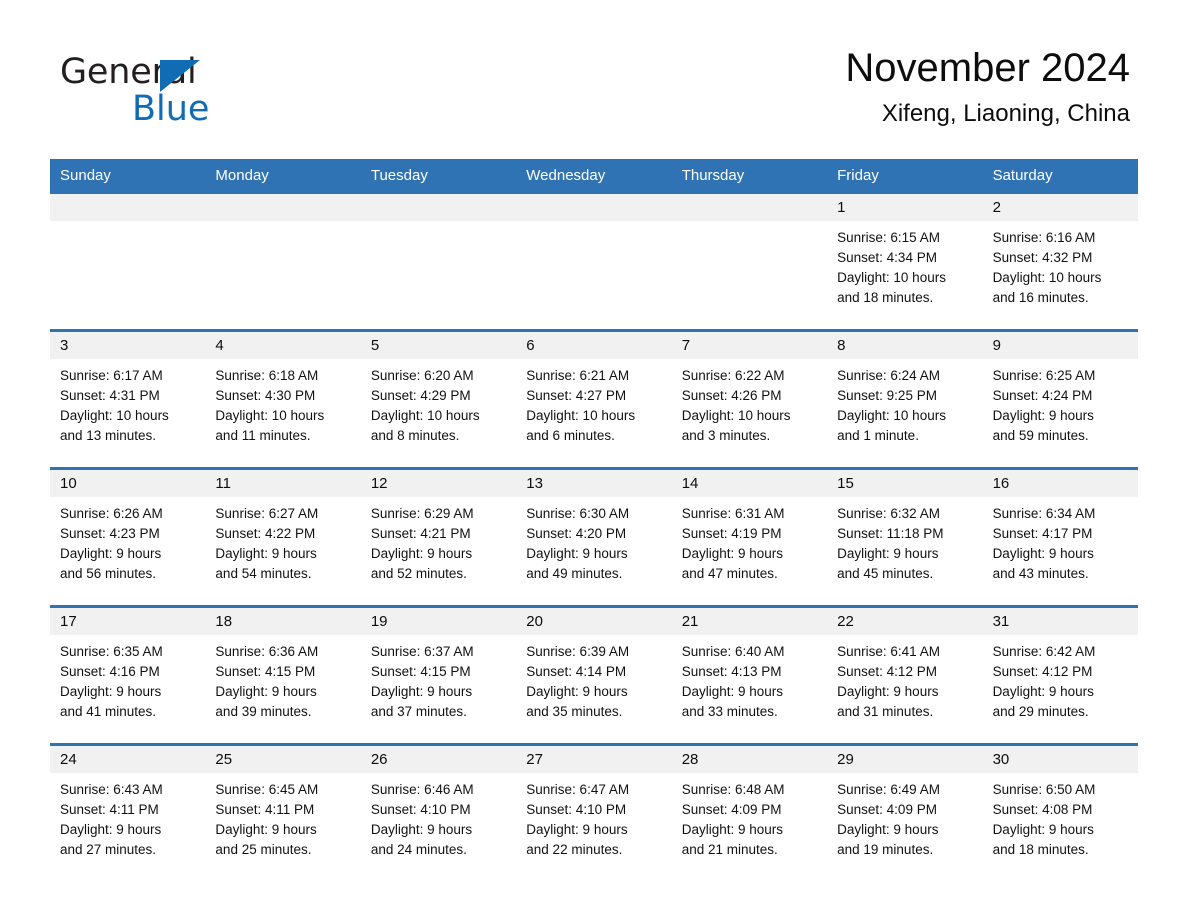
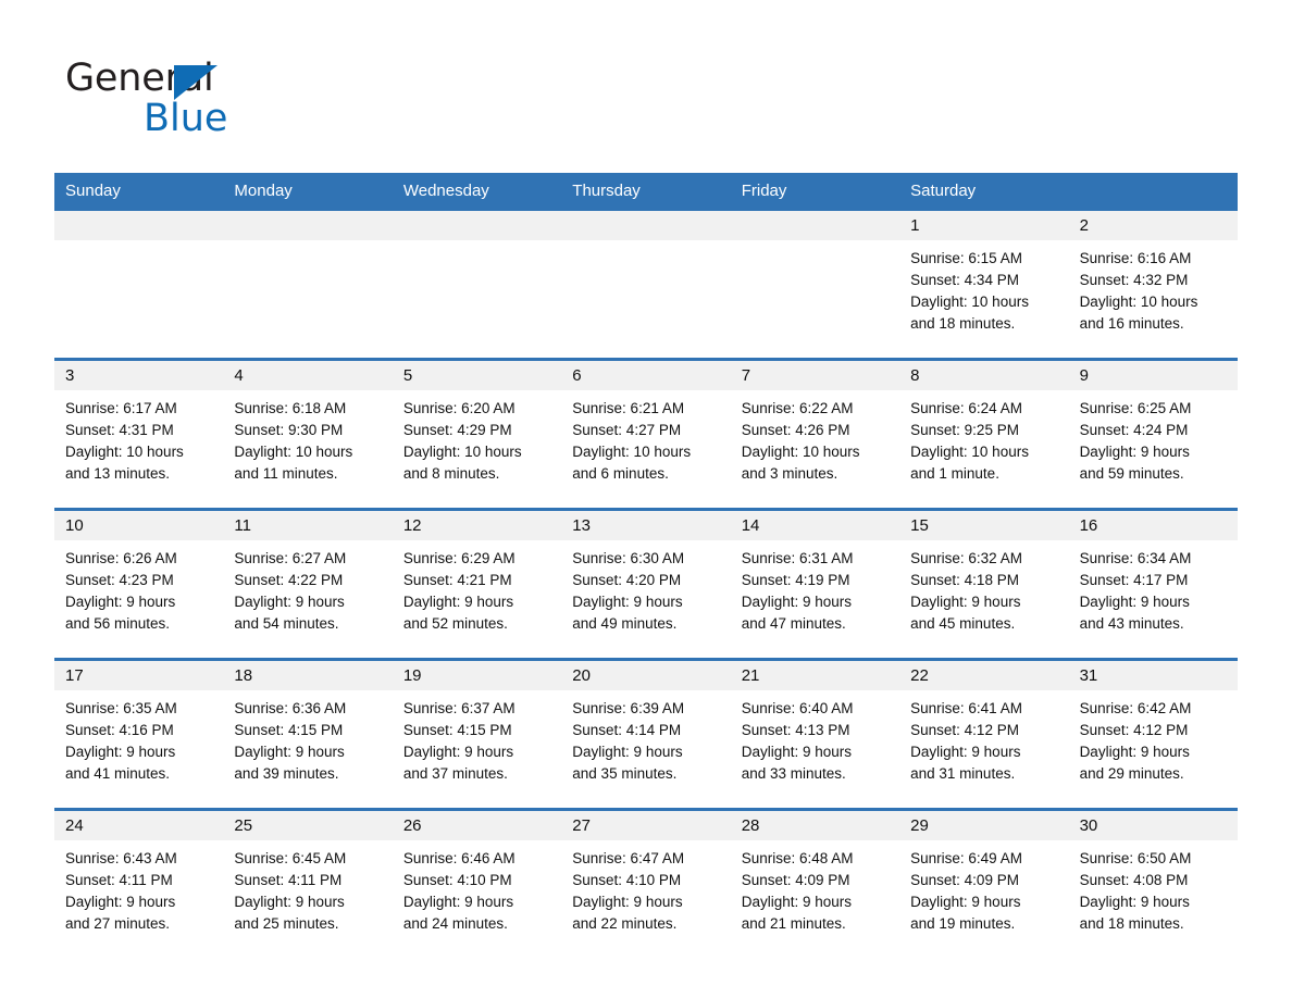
  General
  Blue
- November 2024
- Xifeng, Liaoning, China
  Sunday
  Monday
- Tuesday
  Wednesday
  Thursday
  Friday
  Saturday
  1
  Sunrise: 6:15 AM
  Sunset: 4:34 PM
  Daylight: 10 hours
  and 18 minutes.
  2
  Sunrise: 6:16 AM
  Sunset: 4:32 PM
  Daylight: 10 hours
  and 16 minutes.
  3
  Sunrise: 6:17 AM
  Sunset: 4:31 PM
  Daylight: 10 hours
  and 13 minutes.
  4
  Sunrise: 6:18 AM
- Sunset: 4:30 PM
+ Sunset: 9:30 PM
  Daylight: 10 hours
  and 11 minutes.
  5
  Sunrise: 6:20 AM
  Sunset: 4:29 PM
  Daylight: 10 hours
  and 8 minutes.
  6
  Sunrise: 6:21 AM
  Sunset: 4:27 PM
  Daylight: 10 hours
  and 6 minutes.
  7
  Sunrise: 6:22 AM
  Sunset: 4:26 PM
  Daylight: 10 hours
  and 3 minutes.
  8
  Sunrise: 6:24 AM
  Sunset: 9:25 PM
  Daylight: 10 hours
  and 1 minute.
  9
  Sunrise: 6:25 AM
  Sunset: 4:24 PM
  Daylight: 9 hours
  and 59 minutes.
  10
  Sunrise: 6:26 AM
  Sunset: 4:23 PM
  Daylight: 9 hours
  and 56 minutes.
  11
  Sunrise: 6:27 AM
  Sunset: 4:22 PM
  Daylight: 9 hours
  and 54 minutes.
  12
  Sunrise: 6:29 AM
  Sunset: 4:21 PM
  Daylight: 9 hours
  and 52 minutes.
  13
  Sunrise: 6:30 AM
  Sunset: 4:20 PM
  Daylight: 9 hours
  and 49 minutes.
  14
  Sunrise: 6:31 AM
  Sunset: 4:19 PM
  Daylight: 9 hours
  and 47 minutes.
  15
  Sunrise: 6:32 AM
- Sunset: 11:18 PM
+ Sunset: 4:18 PM
  Daylight: 9 hours
  and 45 minutes.
  16
  Sunrise: 6:34 AM
  Sunset: 4:17 PM
  Daylight: 9 hours
  and 43 minutes.
  17
  Sunrise: 6:35 AM
  Sunset: 4:16 PM
  Daylight: 9 hours
  and 41 minutes.
  18
  Sunrise: 6:36 AM
  Sunset: 4:15 PM
  Daylight: 9 hours
  and 39 minutes.
  19
  Sunrise: 6:37 AM
  Sunset: 4:15 PM
  Daylight: 9 hours
  and 37 minutes.
  20
  Sunrise: 6:39 AM
  Sunset: 4:14 PM
  Daylight: 9 hours
  and 35 minutes.
  21
  Sunrise: 6:40 AM
  Sunset: 4:13 PM
  Daylight: 9 hours
  and 33 minutes.
  22
  Sunrise: 6:41 AM
  Sunset: 4:12 PM
  Daylight: 9 hours
  and 31 minutes.
  31
  Sunrise: 6:42 AM
  Sunset: 4:12 PM
  Daylight: 9 hours
  and 29 minutes.
  24
  Sunrise: 6:43 AM
  Sunset: 4:11 PM
  Daylight: 9 hours
  and 27 minutes.
  25
  Sunrise: 6:45 AM
  Sunset: 4:11 PM
  Daylight: 9 hours
  and 25 minutes.
  26
  Sunrise: 6:46 AM
  Sunset: 4:10 PM
  Daylight: 9 hours
  and 24 minutes.
  27
  Sunrise: 6:47 AM
  Sunset: 4:10 PM
  Daylight: 9 hours
  and 22 minutes.
  28
  Sunrise: 6:48 AM
  Sunset: 4:09 PM
  Daylight: 9 hours
  and 21 minutes.
  29
  Sunrise: 6:49 AM
  Sunset: 4:09 PM
  Daylight: 9 hours
  and 19 minutes.
  30
  Sunrise: 6:50 AM
  Sunset: 4:08 PM
  Daylight: 9 hours
  and 18 minutes.
